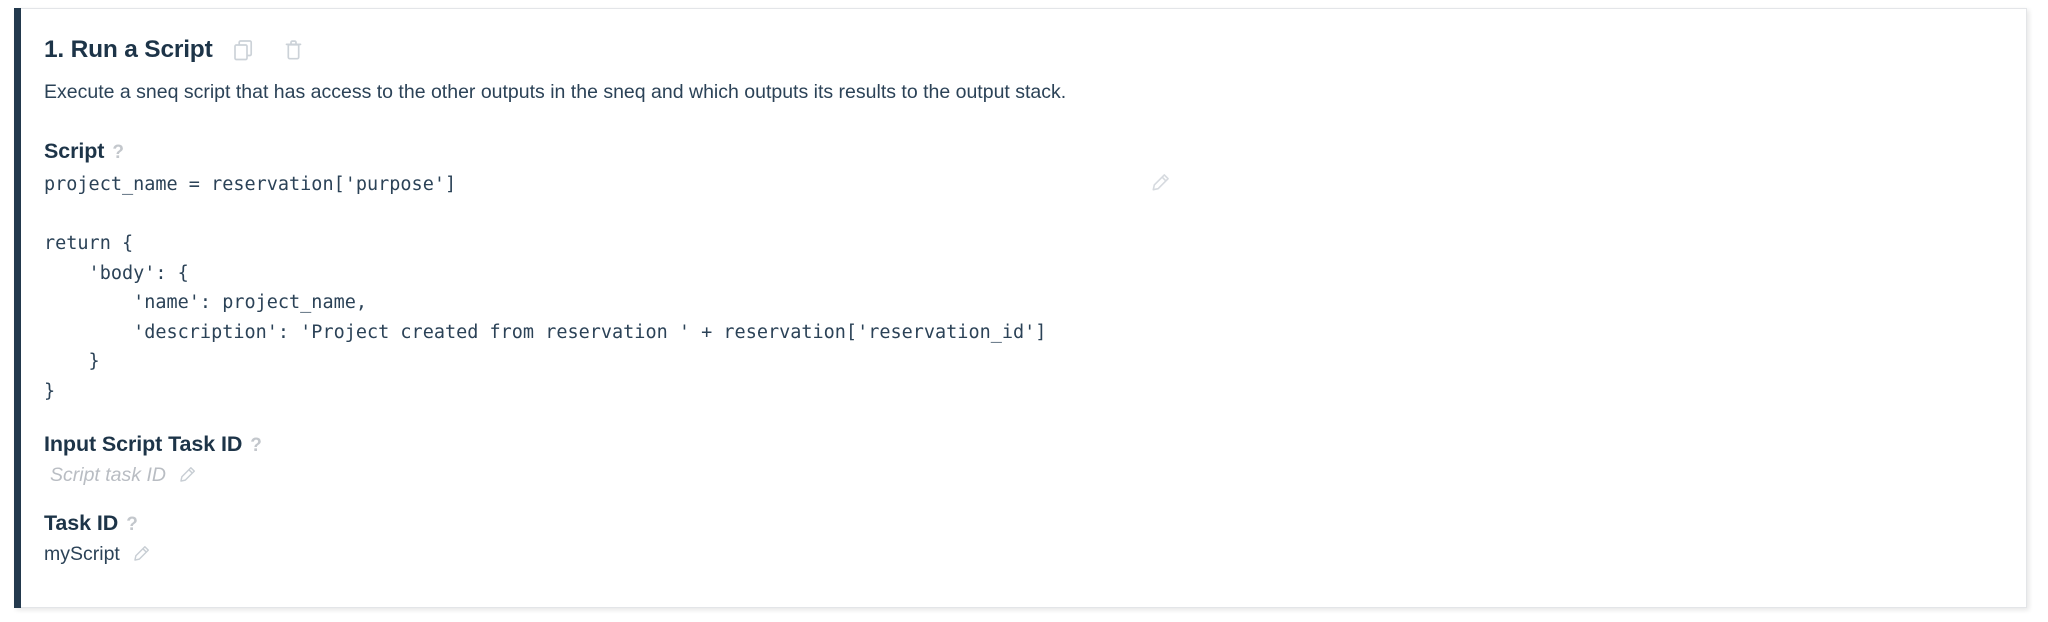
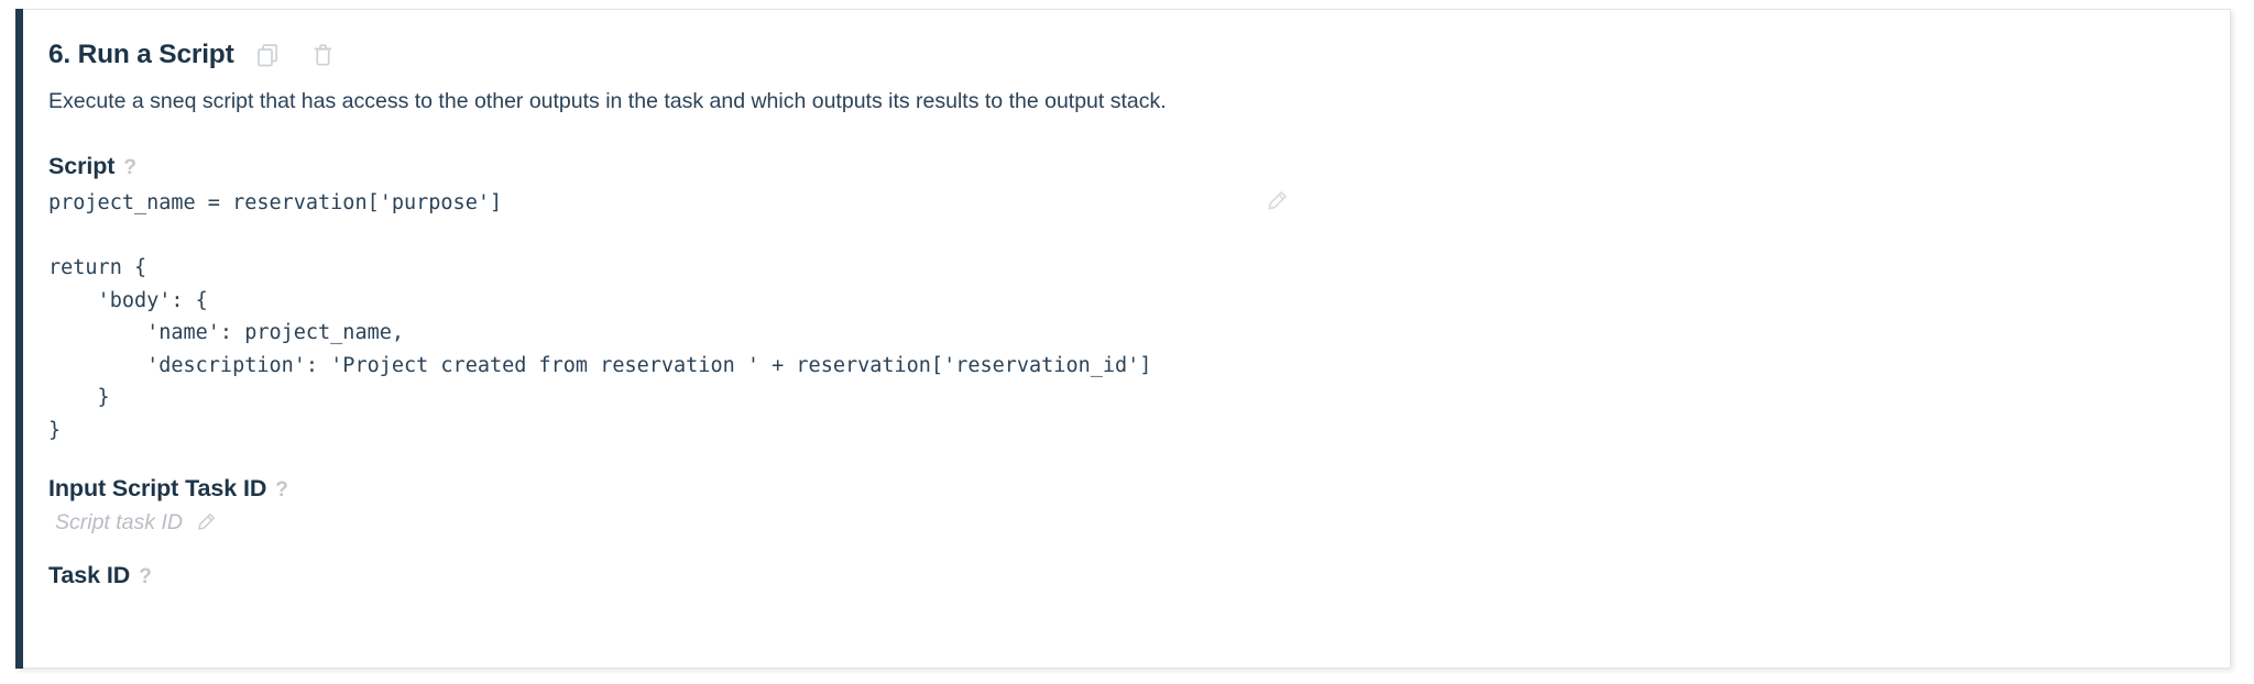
- 1. Run a Script
+ 6. Run a Script
- Execute a sneq script that has access to the other outputs in the sneq and which outputs its results to the output stack.
+ Execute a sneq script that has access to the other outputs in the task and which outputs its results to the output stack.
  Script
  ?
  project_name = reservation['purpose']
  return {
  'body': {
  'name': project_name,
  'description': 'Project created from reservation ' + reservation['reservation_id']
  }
  }
  Input Script Task ID
  ?
  Script task ID
  Task ID
  ?
- myScript
